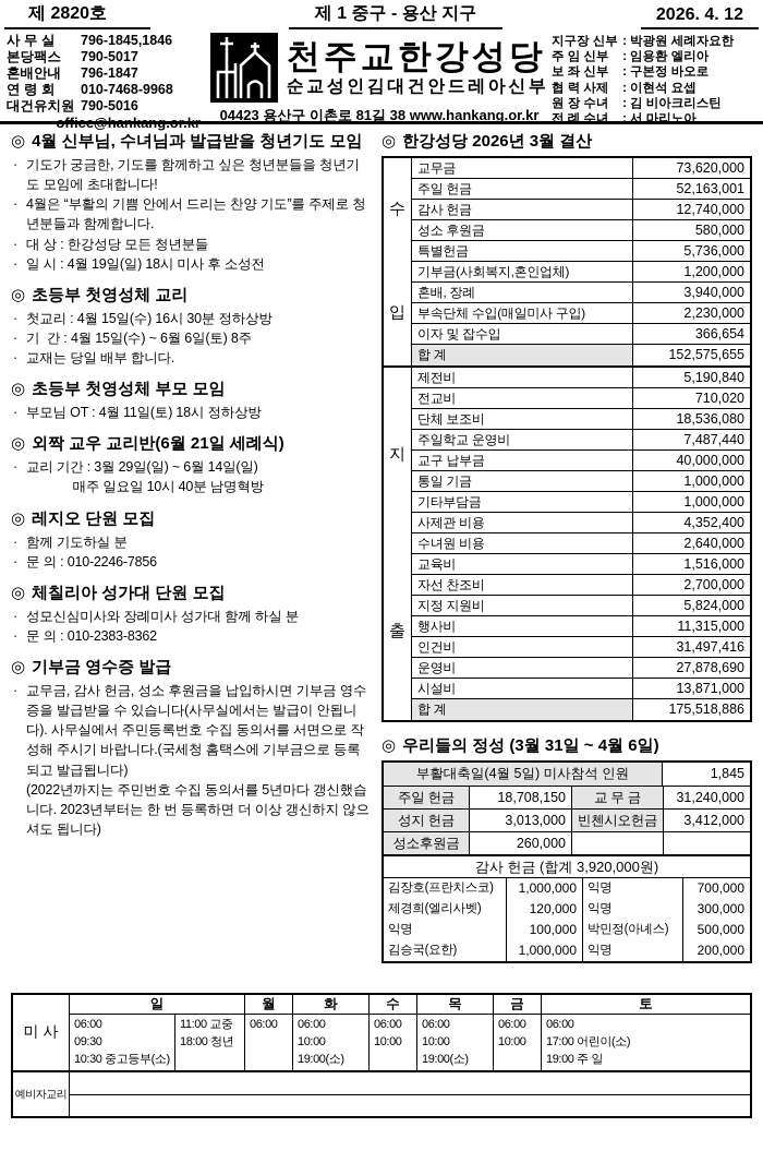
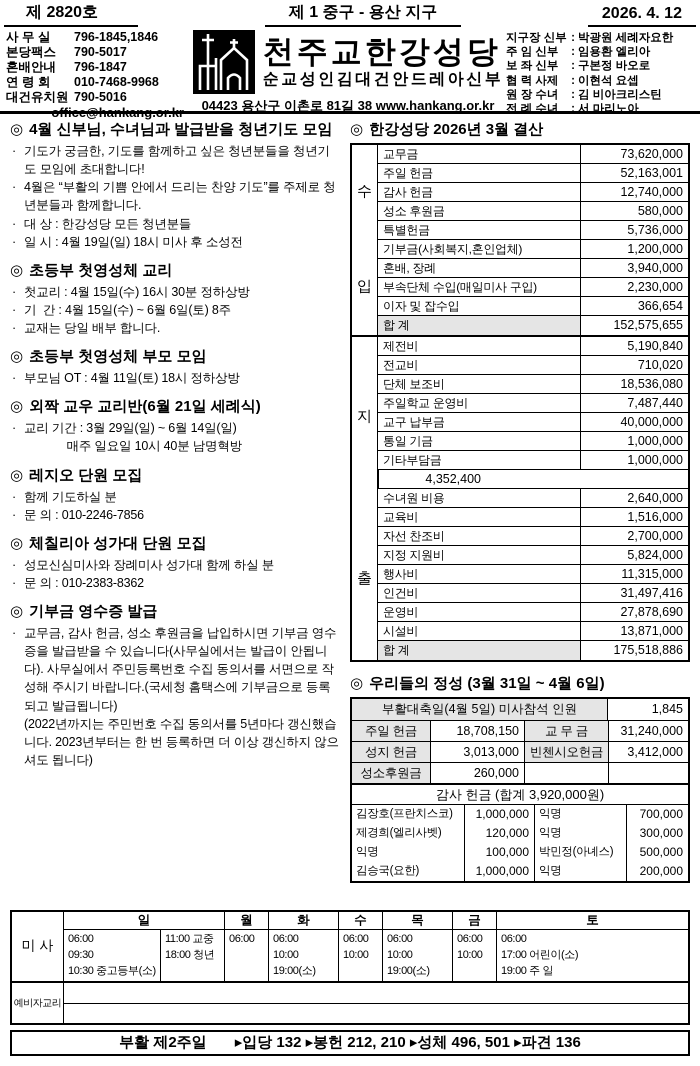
  제 2820호
  제 1 중구 - 용산 지구
  2026. 4. 12
  사 무 실
  796-1845,1846
  본당팩스
  790-5017
  혼배안내
  796-1847
  연 령 회
  010-7468-9968
  대건유치원
  790-5016
  office@hankang.or.kr
  천주교한강성당
  순교성인김대건안드레아신부
  04423 용산구 이촌로 81길 38 www.hankang.or.kr
  지구장 신부
  :
  박광원 세례자요한
  주 임 신부
  :
  임용환 엘리아
  보 좌 신부
  :
  구본정 바오로
  협 력 사제
  :
  이현석 요셉
  원 장 수녀
  :
  김 비아크리스틴
  전 례 수녀
  :
  서 마리노아
  ◎
  4월 신부님, 수녀님과 발급받을 청년기도 모임
  ·
  기도가 궁금한, 기도를 함께하고 싶은 청년분들을 청년기도 모임에 초대합니다!
  ·
  4월은 “부활의 기쁨 안에서 드리는 찬양 기도”를 주제로 청년분들과 함께합니다.
  ·
  대 상 : 한강성당 모든 청년분들
  ·
  일 시 : 4월 19일(일) 18시 미사 후 소성전
  ◎
  초등부 첫영성체 교리
  ·
  첫교리 : 4월 15일(수) 16시 30분 정하상방
  ·
  기 간 : 4월 15일(수) ~ 6월 6일(토) 8주
  ·
  교재는 당일 배부 합니다.
  ◎
  초등부 첫영성체 부모 모임
  ·
  부모님 OT : 4월 11일(토) 18시 정하상방
  ◎
  외짝 교우 교리반(6월 21일 세례식)
  ·
  교리 기간 : 3월 29일(일) ~ 6월 14일(일)
  매주 일요일 10시 40분 남명혁방
  ◎
  레지오 단원 모집
  ·
  함께 기도하실 분
  ·
  문 의 : 010-2246-7856
  ◎
  체칠리아 성가대 단원 모집
  ·
  성모신심미사와 장례미사 성가대 함께 하실 분
  ·
  문 의 : 010-2383-8362
  ◎
  기부금 영수증 발급
  ·
  교무금, 감사 헌금, 성소 후원금을 납입하시면 기부금 영수증을 발급받을 수 있습니다(사무실에서는 발급이 안됩니다). 사무실에서 주민등록번호 수집 동의서를 서면으로 작성해 주시기 바랍니다.(국세청 홈택스에 기부금으로 등록되고 발급됩니다)
  (2022년까지는 주민번호 수집 동의서를 5년마다 갱신했습니다. 2023년부터는 한 번 등록하면 더 이상 갱신하지 않으셔도 됩니다)
  ◎
  한강성당 2026년 3월 결산
  수
  입
  교무금
  73,620,000
  주일 헌금
  52,163,001
  감사 헌금
  12,740,000
  성소 후원금
  580,000
  특별헌금
  5,736,000
  기부금(사회복지,혼인업체)
  1,200,000
  혼배, 장례
  3,940,000
  부속단체 수입(매일미사 구입)
  2,230,000
  이자 및 잡수입
  366,654
  합 계
  152,575,655
  지
  출
  제전비
  5,190,840
  전교비
  710,020
  단체 보조비
  18,536,080
  주일학교 운영비
  7,487,440
  교구 납부금
  40,000,000
  통일 기금
  1,000,000
  기타부담금
  1,000,000
- 사제관 비용
  4,352,400
  수녀원 비용
  2,640,000
  교육비
  1,516,000
  자선 찬조비
  2,700,000
  지정 지원비
  5,824,000
  행사비
  11,315,000
  인건비
  31,497,416
  운영비
  27,878,690
  시설비
  13,871,000
  합 계
  175,518,886
  ◎
  우리들의 정성 (3월 31일 ~ 4월 6일)
  부활대축일(4월 5일) 미사참석 인원
  1,845
  주일 헌금
  18,708,150
  교 무 금
  31,240,000
  성지 헌금
  3,013,000
  빈첸시오헌금
  3,412,000
  성소후원금
  260,000
  감사 헌금 (합계 3,920,000원)
  김장호(프란치스코)
  1,000,000
  익명
  700,000
  제경희(엘리사벳)
  120,000
  익명
  300,000
  익명
  100,000
  박민정(아녜스)
  500,000
  김승국(요한)
  1,000,000
  익명
  200,000
  미 사
  일
  월
  화
  수
  목
  금
  토
  06:00
  09:30
  10:30 중고등부(소)
  11:00 교중
  18:00 청년
  06:00
  06:00
  10:00
  19:00(소)
  06:00
  10:00
  06:00
  10:00
  19:00(소)
  06:00
  10:00
  06:00
  17:00 어린이(소)
  19:00 주 일
  예비자교리
+ 부활 제2주일
+ ▸입당 132 ▸봉헌 212, 210 ▸성체 496, 501 ▸파견 136
